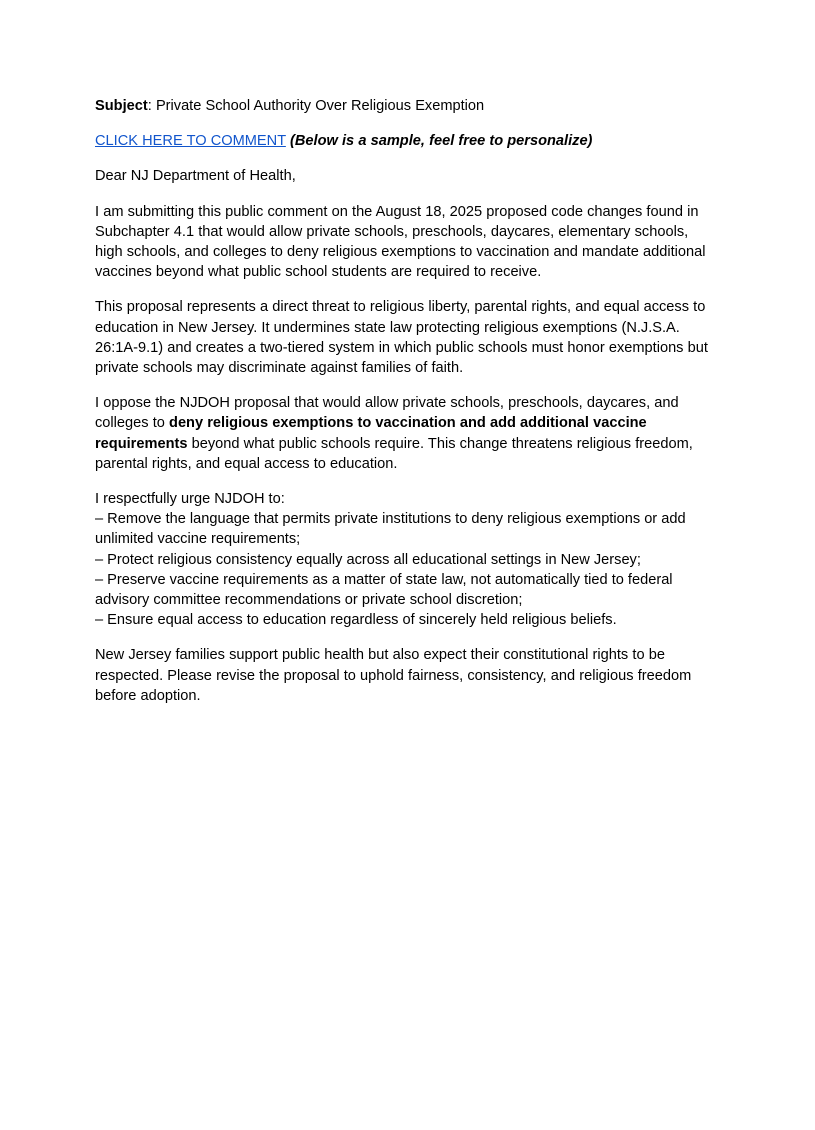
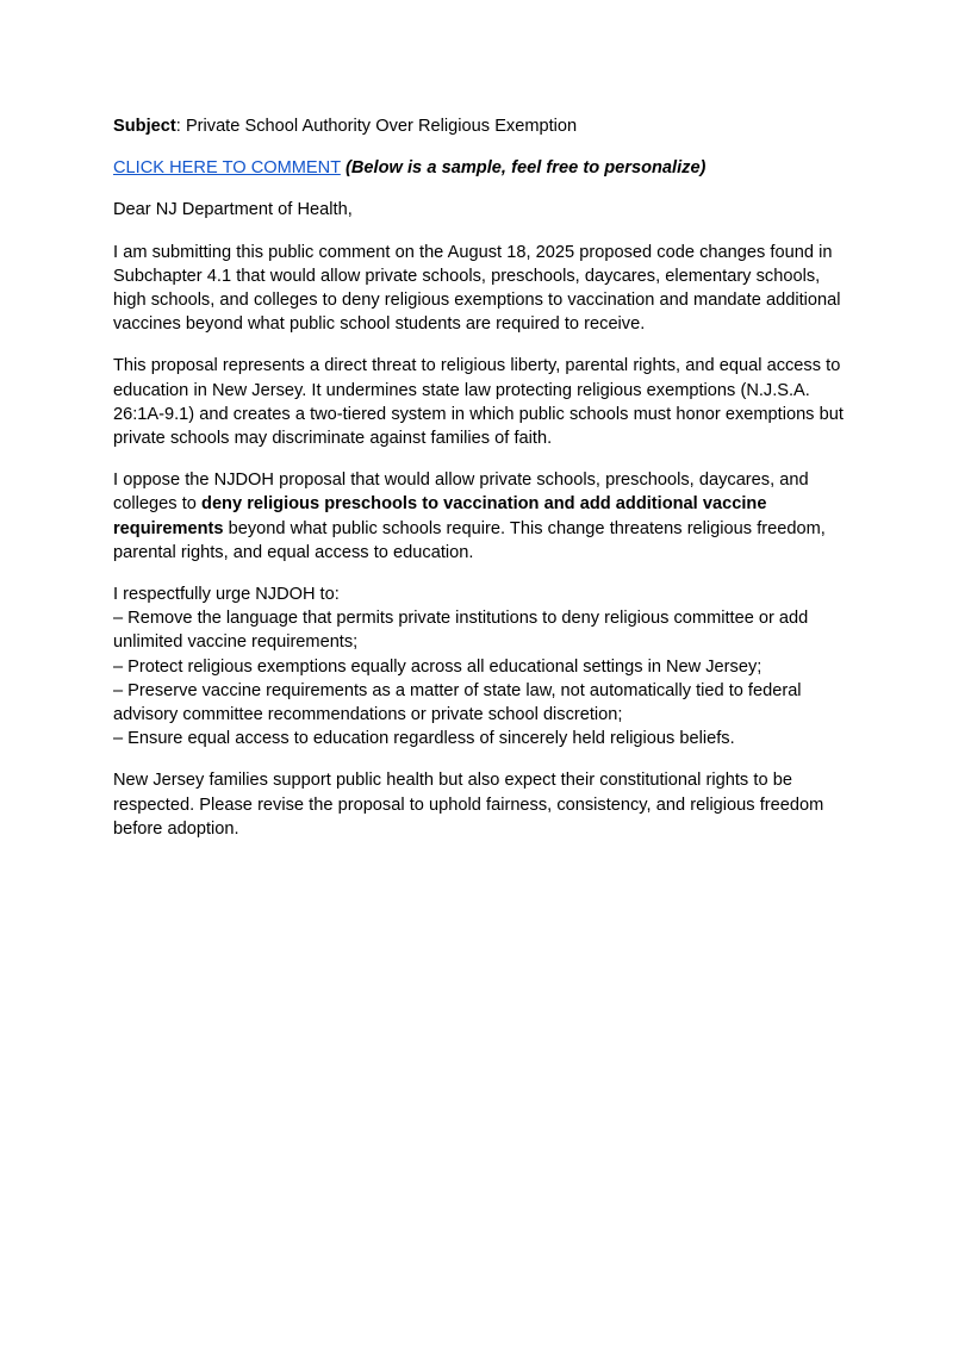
  Subject: Private School Authority Over Religious Exemption
  CLICK HERE TO COMMENT (Below is a sample, feel free to personalize)
  Dear NJ Department of Health,
  I am submitting this public comment on the August 18, 2025 proposed code changes found in Subchapter 4.1 that would allow private schools, preschools, daycares, elementary schools, high schools, and colleges to deny religious exemptions to vaccination and mandate additional vaccines beyond what public school students are required to receive.
  This proposal represents a direct threat to religious liberty, parental rights, and equal access to education in New Jersey. It undermines state law protecting religious exemptions (N.J.S.A. 26:1A-9.1) and creates a two-tiered system in which public schools must honor exemptions but private schools may discriminate against families of faith.
- I oppose the NJDOH proposal that would allow private schools, preschools, daycares, and colleges to deny religious exemptions to vaccination and add additional vaccine requirements beyond what public schools require. This change threatens religious freedom, parental rights, and equal access to education.
+ I oppose the NJDOH proposal that would allow private schools, preschools, daycares, and colleges to deny religious preschools to vaccination and add additional vaccine requirements beyond what public schools require. This change threatens religious freedom, parental rights, and equal access to education.
  I respectfully urge NJDOH to:
- – Remove the language that permits private institutions to deny religious exemptions or add unlimited vaccine requirements;
+ – Remove the language that permits private institutions to deny religious committee or add unlimited vaccine requirements;
- – Protect religious consistency equally across all educational settings in New Jersey;
+ – Protect religious exemptions equally across all educational settings in New Jersey;
  – Preserve vaccine requirements as a matter of state law, not automatically tied to federal advisory committee recommendations or private school discretion;
  – Ensure equal access to education regardless of sincerely held religious beliefs.
  New Jersey families support public health but also expect their constitutional rights to be respected. Please revise the proposal to uphold fairness, consistency, and religious freedom before adoption.
